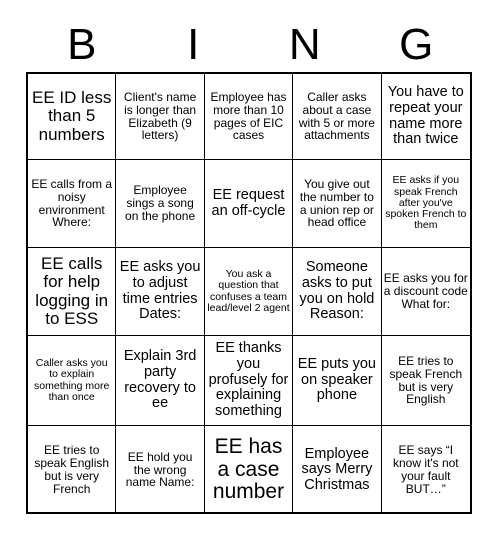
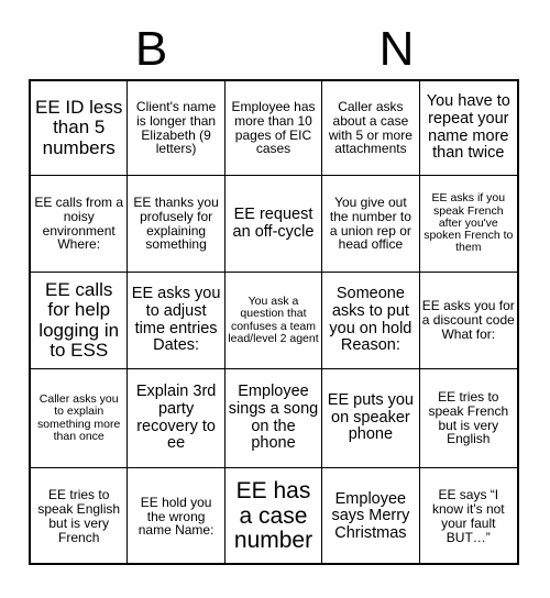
  B
- I
  N
- G
  EE ID less than 5 numbers
  Client's name is longer than Elizabeth (9 letters)
  Employee has more than 10 pages of EIC cases
  Caller asks about a case with 5 or more attachments
  You have to repeat your name more than twice
  EE calls from a noisy environment Where:
- Employee sings a song on the phone
+ EE thanks you profusely for explaining something
  EE request an off-cycle
  You give out the number to a union rep or head office
  EE asks if you speak French after you've spoken French to them
  EE calls for help logging in to ESS
  EE asks you to adjust time entries Dates:
  You ask a question that confuses a team lead/level 2 agent
  Someone asks to put you on hold Reason:
  EE asks you for a discount code What for:
  Caller asks you to explain something more than once
  Explain 3rd party recovery to ee
- EE thanks you profusely for explaining something
+ Employee sings a song on the phone
  EE puts you on speaker phone
  EE tries to speak French but is very English
  EE tries to speak English but is very French
  EE hold you the wrong name Name:
  EE has a case number
  Employee says Merry Christmas
  EE says “I know it's not your fault BUT…”
